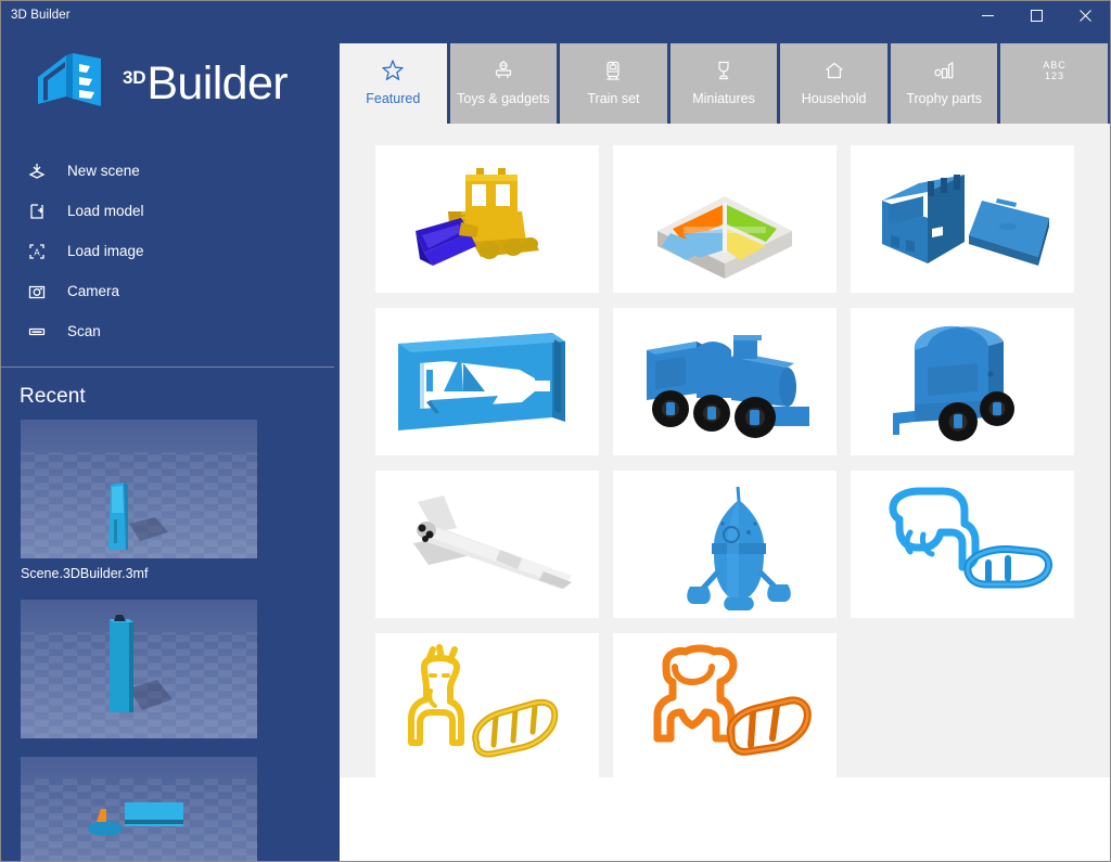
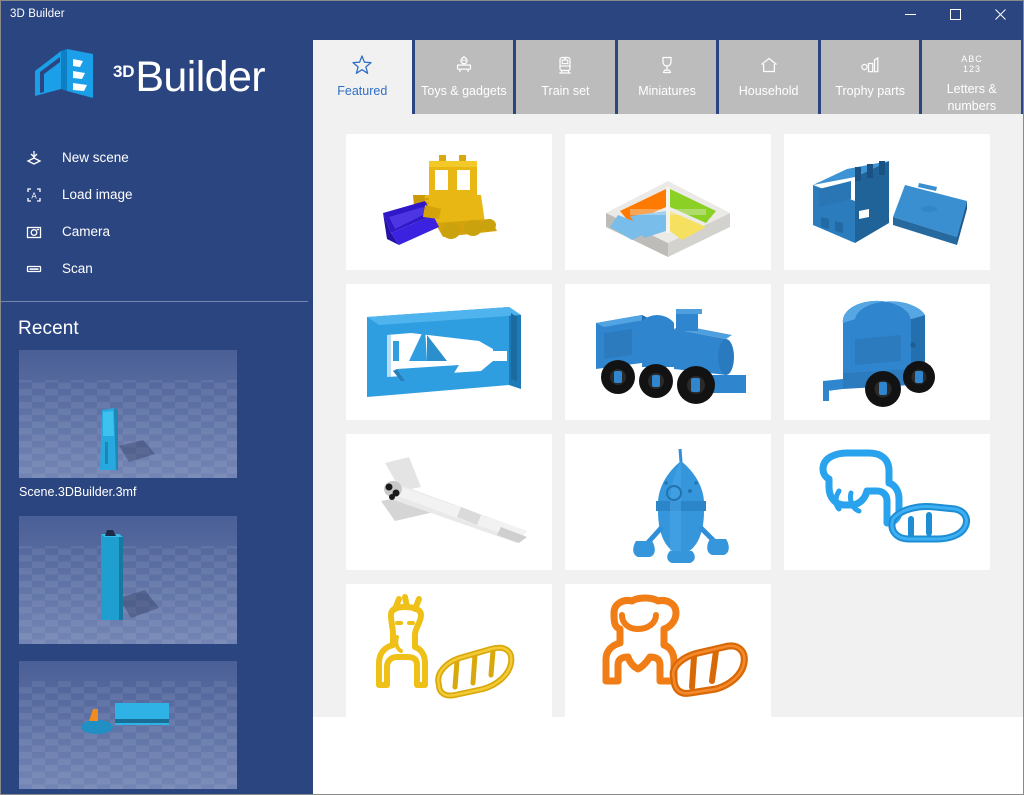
  3D Builder
  3D
  Builder
  New scene
- Load model
  A
  Load image
  Camera
  Scan
  Recent
  Scene.3DBuilder.3mf
  Featured
  Toys & gadgets
  Train set
  Miniatures
  Household
  Trophy parts
  ABC
  123
+ Letters & numbers
